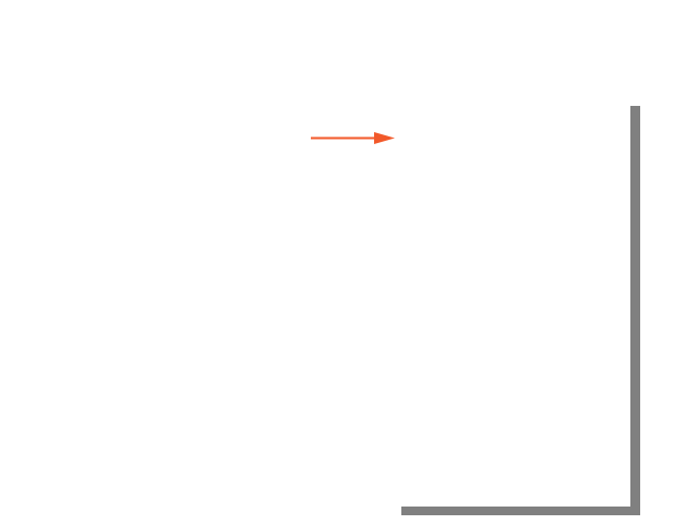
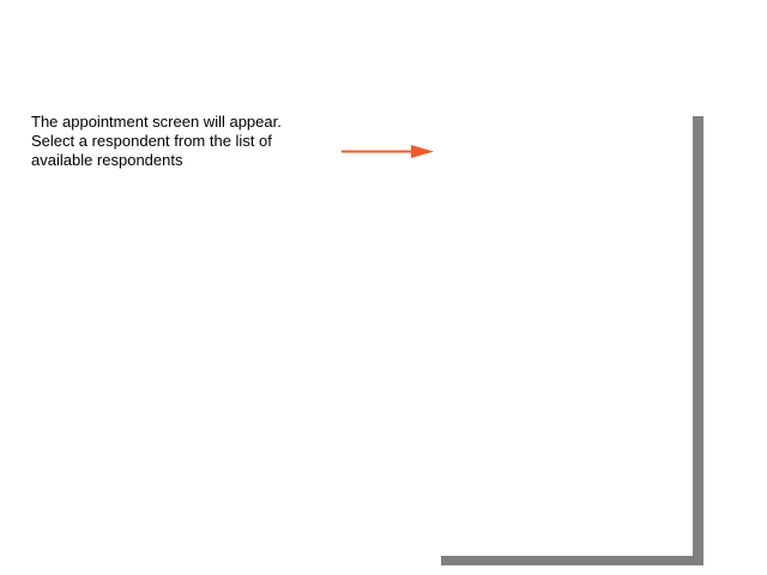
+ The appointment screen will appear. Select a respondent from the list of available respondents
